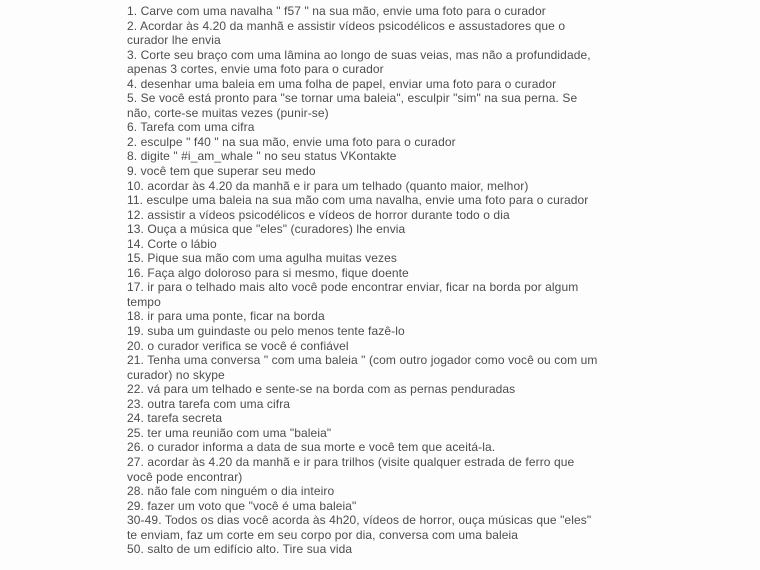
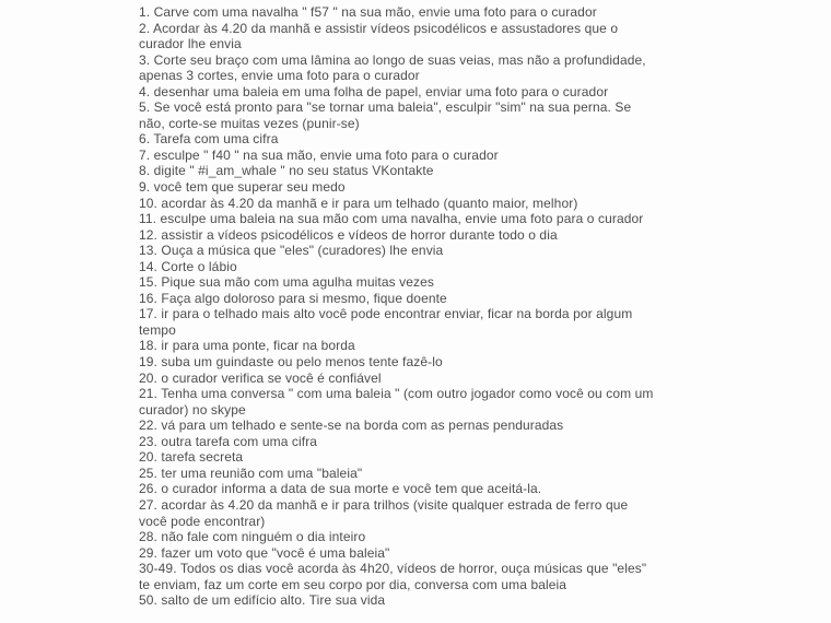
  1. Carve com uma navalha " f57 " na sua mão, envie uma foto para o curador
  2. Acordar às 4.20 da manhã e assistir vídeos psicodélicos e assustadores que o
  curador lhe envia
  3. Corte seu braço com uma lâmina ao longo de suas veias, mas não a profundidade,
  apenas 3 cortes, envie uma foto para o curador
  4. desenhar uma baleia em uma folha de papel, enviar uma foto para o curador
  5. Se você está pronto para "se tornar uma baleia", esculpir "sim" na sua perna. Se
  não, corte-se muitas vezes (punir-se)
  6. Tarefa com uma cifra
- 2. esculpe " f40 " na sua mão, envie uma foto para o curador
+ 7. esculpe " f40 " na sua mão, envie uma foto para o curador
  8. digite " #i_am_whale " no seu status VKontakte
  9. você tem que superar seu medo
  10. acordar às 4.20 da manhã e ir para um telhado (quanto maior, melhor)
  11. esculpe uma baleia na sua mão com uma navalha, envie uma foto para o curador
  12. assistir a vídeos psicodélicos e vídeos de horror durante todo o dia
  13. Ouça a música que "eles" (curadores) lhe envia
  14. Corte o lábio
  15. Pique sua mão com uma agulha muitas vezes
  16. Faça algo doloroso para si mesmo, fique doente
  17. ir para o telhado mais alto você pode encontrar enviar, ficar na borda por algum
  tempo
  18. ir para uma ponte, ficar na borda
  19. suba um guindaste ou pelo menos tente fazê-lo
  20. o curador verifica se você é confiável
  21. Tenha uma conversa " com uma baleia " (com outro jogador como você ou com um
  curador) no skype
  22. vá para um telhado e sente-se na borda com as pernas penduradas
  23. outra tarefa com uma cifra
- 24. tarefa secreta
+ 20. tarefa secreta
  25. ter uma reunião com uma "baleia"
  26. o curador informa a data de sua morte e você tem que aceitá-la.
  27. acordar às 4.20 da manhã e ir para trilhos (visite qualquer estrada de ferro que
  você pode encontrar)
  28. não fale com ninguém o dia inteiro
  29. fazer um voto que "você é uma baleia"
  30-49. Todos os dias você acorda às 4h20, vídeos de horror, ouça músicas que "eles"
  te enviam, faz um corte em seu corpo por dia, conversa com uma baleia
  50. salto de um edifício alto. Tire sua vida
